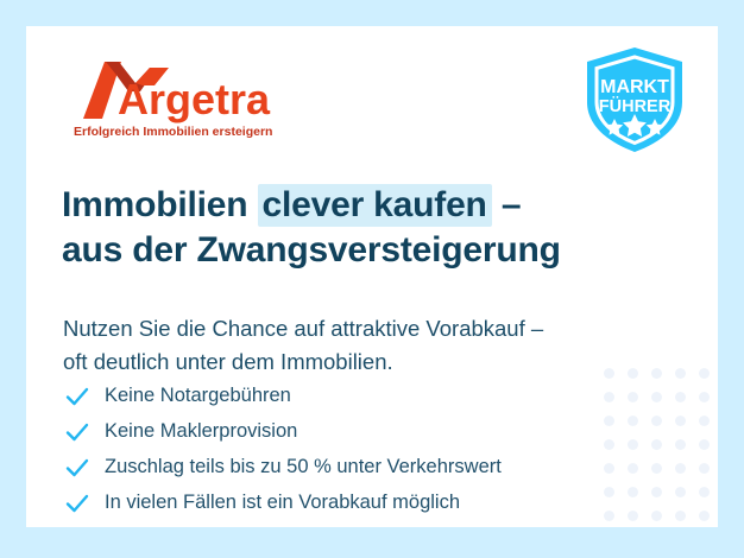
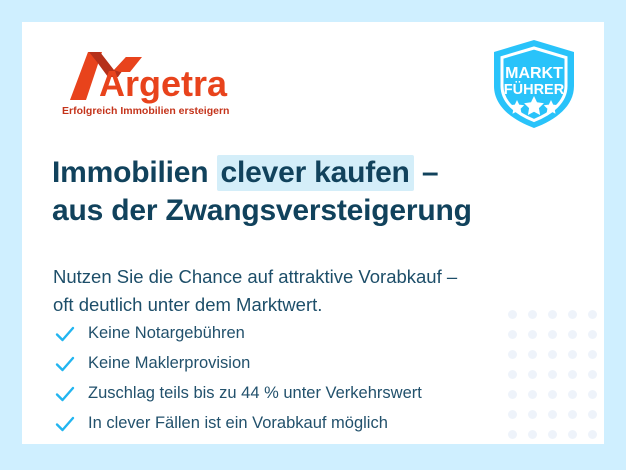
  Argetra
  Erfolgreich Immobilien ersteigern
  MARKT
  FÜHRER
  Immobilien clever kaufen –
  aus der Zwangsversteigerung
  Nutzen Sie die Chance auf attraktive Vorabkauf –
- oft deutlich unter dem Immobilien.
+ oft deutlich unter dem Marktwert.
  Keine Notargebühren
  Keine Maklerprovision
- Zuschlag teils bis zu 50 % unter Verkehrswert
+ Zuschlag teils bis zu 44 % unter Verkehrswert
- In vielen Fällen ist ein Vorabkauf möglich
+ In clever Fällen ist ein Vorabkauf möglich
